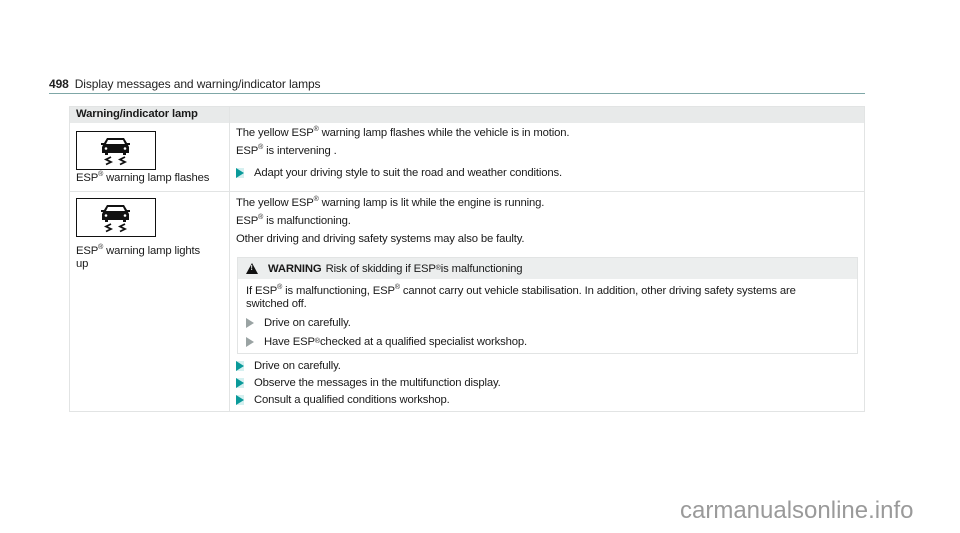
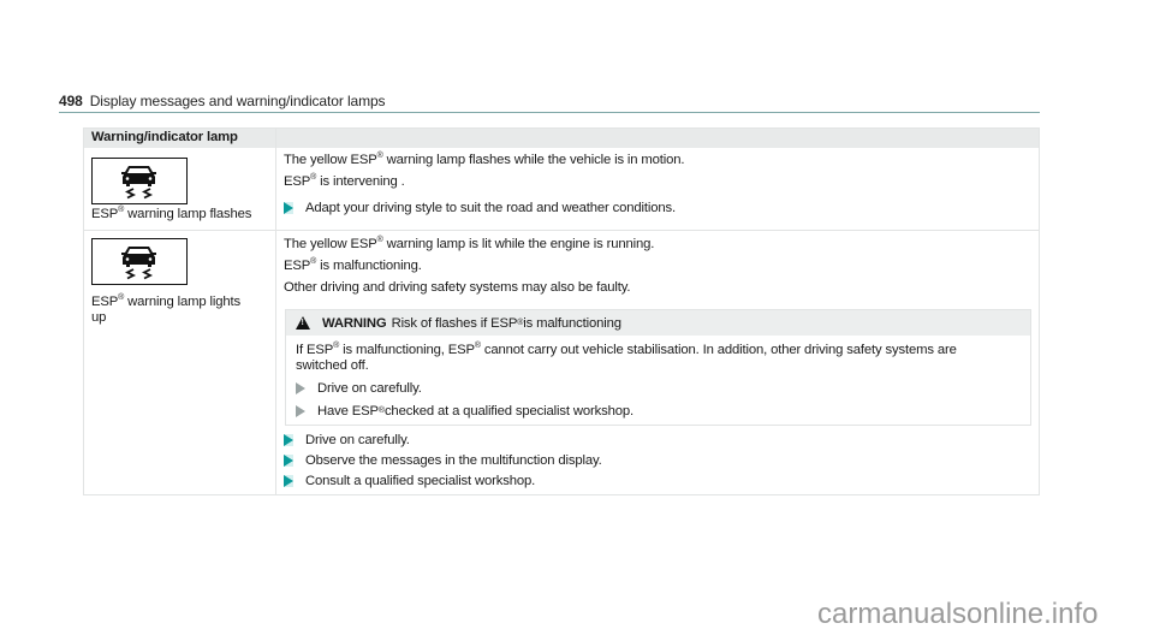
  498
  Display messages and warning/indicator lamps
  Warning/indicator lamp
  ESP warning lamp flashes
  The yellow ESP warning lamp flashes while the vehicle is in motion.
  ESP is intervening .
  Adapt your driving style to suit the road and weather conditions.
  ESP warning lamp lights
  up
  The yellow ESP warning lamp is lit while the engine is running.
  ESP is malfunctioning.
  Other driving and driving safety systems may also be faulty.
  WARNING
- Risk of skidding if ESP
+ Risk of flashes if ESP
  is malfunctioning
  If ESP is malfunctioning, ESP cannot carry out vehicle stabilisation. In addition, other driving safety systems are
  switched off.
  Drive on carefully.
  Have ESP
  checked at a qualified specialist workshop.
  Drive on carefully.
  Observe the messages in the multifunction display.
- Consult a qualified conditions workshop.
+ Consult a qualified specialist workshop.
  carmanualsonline.info
